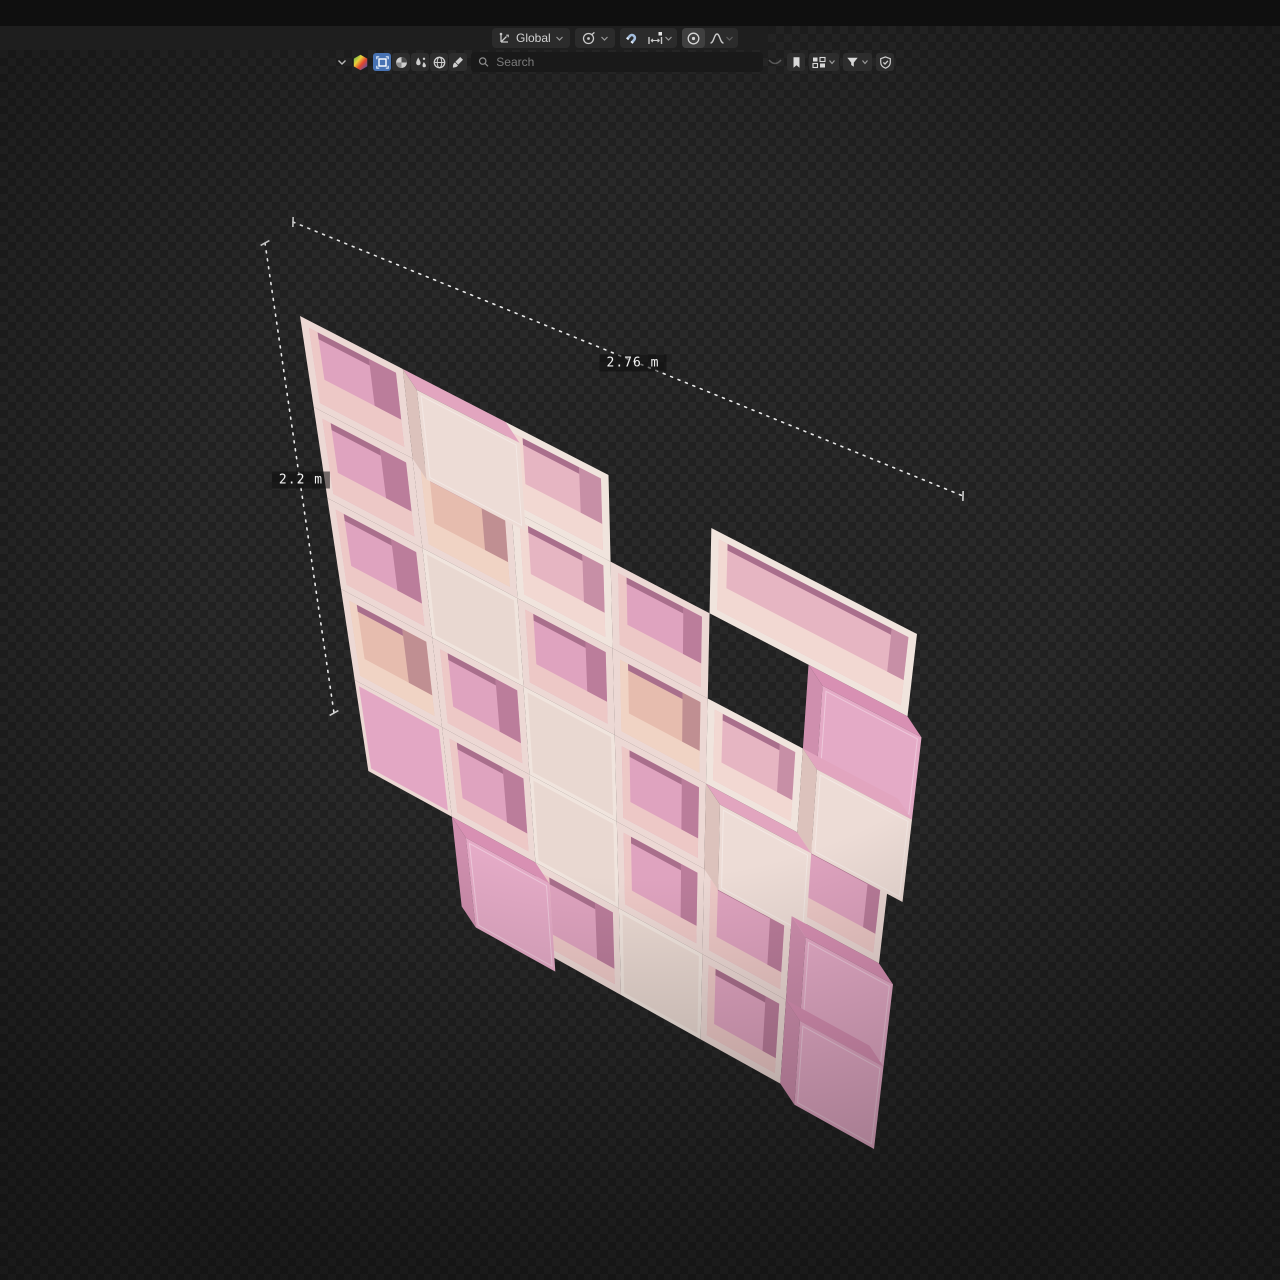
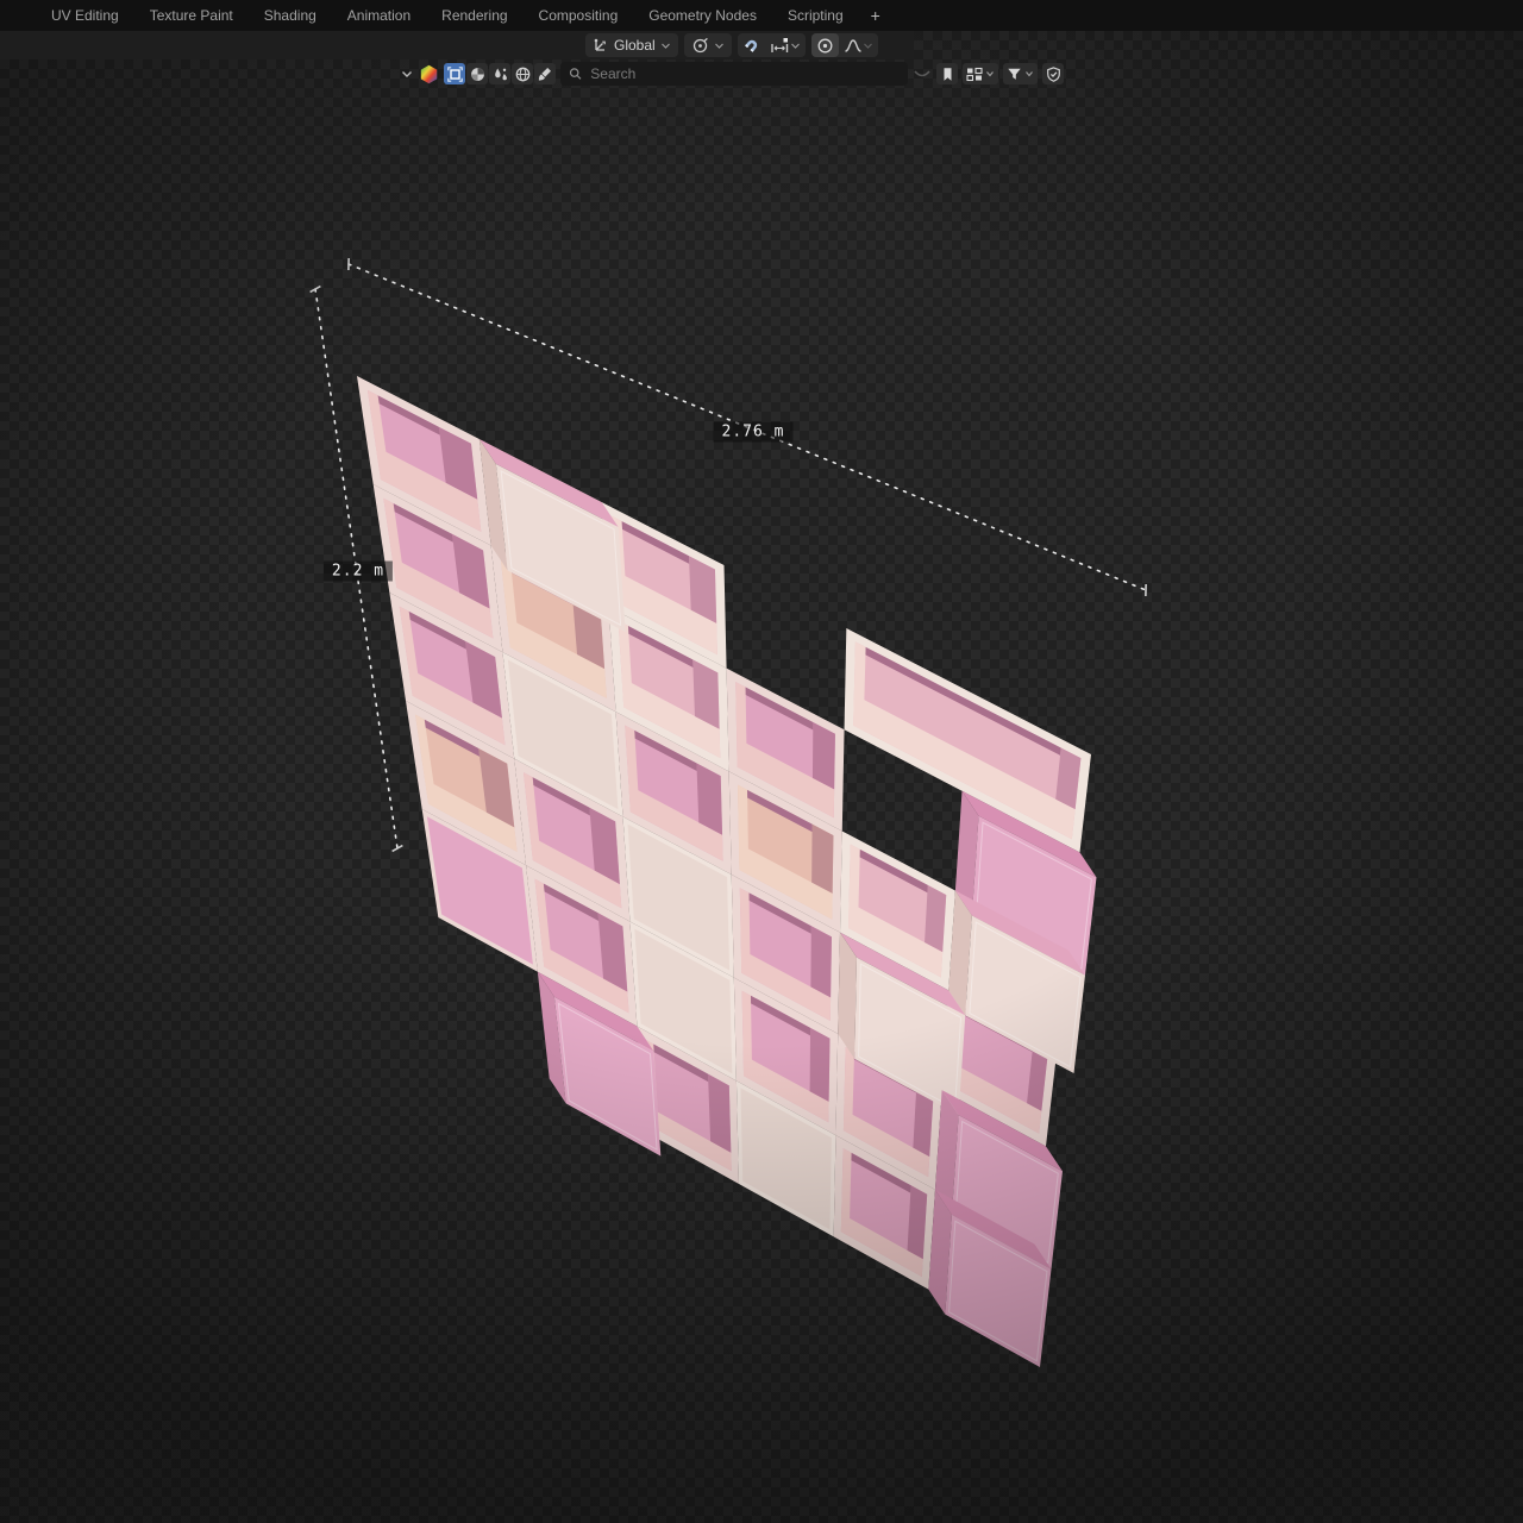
+ UV Editing
+ Texture Paint
+ Shading
+ Animation
+ Rendering
+ Compositing
+ Geometry Nodes
+ Scripting
+ +
  Search
  Global
